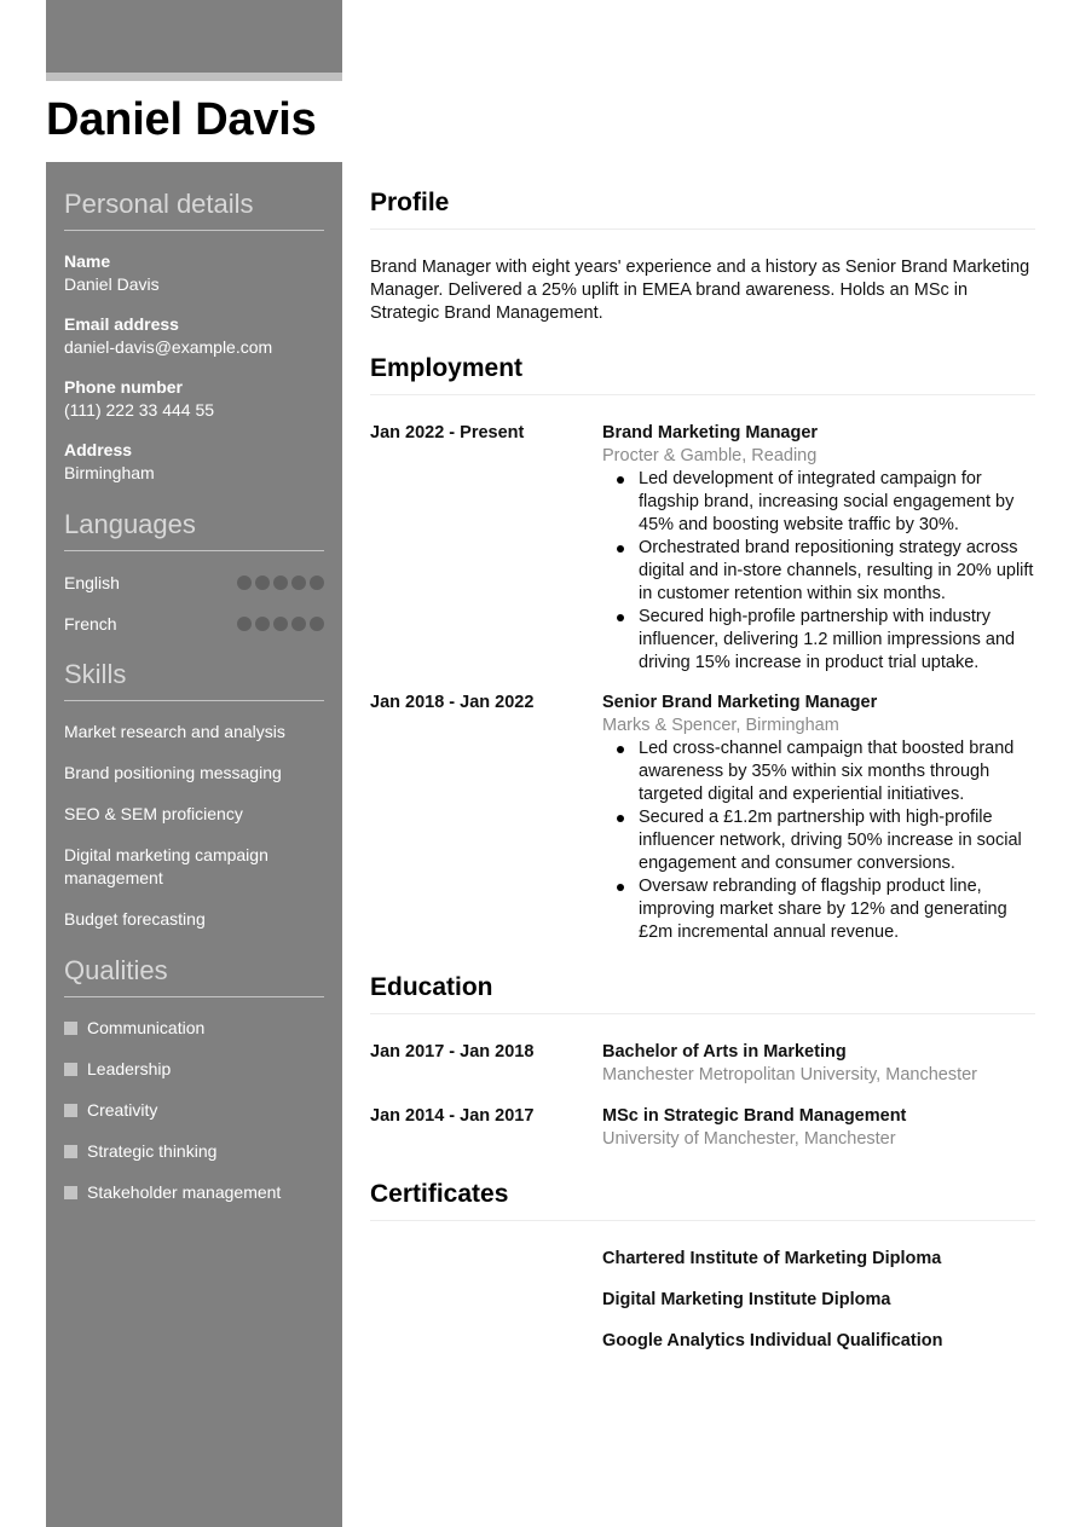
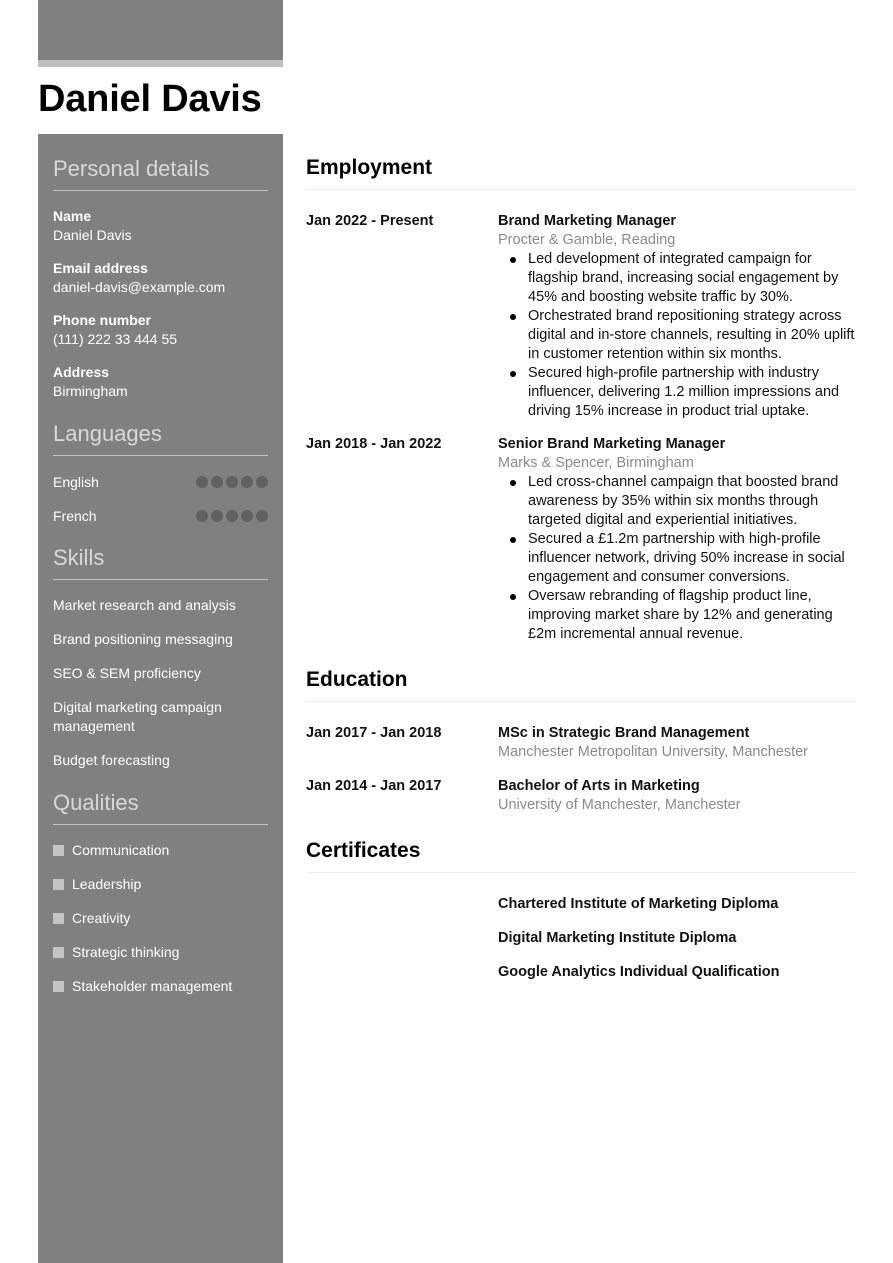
  Daniel Davis
  Personal details
  Name
  Daniel Davis
  Email address
  daniel-davis@example.com
  Phone number
  (111) 222 33 444 55
  Address
  Birmingham
  Languages
  English
  French
  Skills
  Market research and analysis
  Brand positioning messaging
  SEO & SEM proficiency
  Digital marketing campaign management
  Budget forecasting
  Qualities
  Communication
  Leadership
  Creativity
  Strategic thinking
  Stakeholder management
- Profile
- Brand Manager with eight years' experience and a history as Senior Brand Marketing Manager. Delivered a 25% uplift in EMEA brand awareness. Holds an MSc in Strategic Brand Management.
  Employment
  Jan 2022 - Present
  Brand Marketing Manager
  Procter & Gamble, Reading
  Led development of integrated campaign for flagship brand, increasing social engagement by 45% and boosting website traffic by 30%.
  Orchestrated brand repositioning strategy across digital and in-store channels, resulting in 20% uplift in customer retention within six months.
  Secured high-profile partnership with industry influencer, delivering 1.2 million impressions and driving 15% increase in product trial uptake.
  Jan 2018 - Jan 2022
  Senior Brand Marketing Manager
  Marks & Spencer, Birmingham
  Led cross-channel campaign that boosted brand awareness by 35% within six months through targeted digital and experiential initiatives.
  Secured a £1.2m partnership with high-profile influencer network, driving 50% increase in social engagement and consumer conversions.
  Oversaw rebranding of flagship product line, improving market share by 12% and generating £2m incremental annual revenue.
  Education
  Jan 2017 - Jan 2018
- Bachelor of Arts in Marketing
+ MSc in Strategic Brand Management
  Manchester Metropolitan University, Manchester
  Jan 2014 - Jan 2017
- MSc in Strategic Brand Management
+ Bachelor of Arts in Marketing
  University of Manchester, Manchester
  Certificates
  Chartered Institute of Marketing Diploma
  Digital Marketing Institute Diploma
  Google Analytics Individual Qualification
